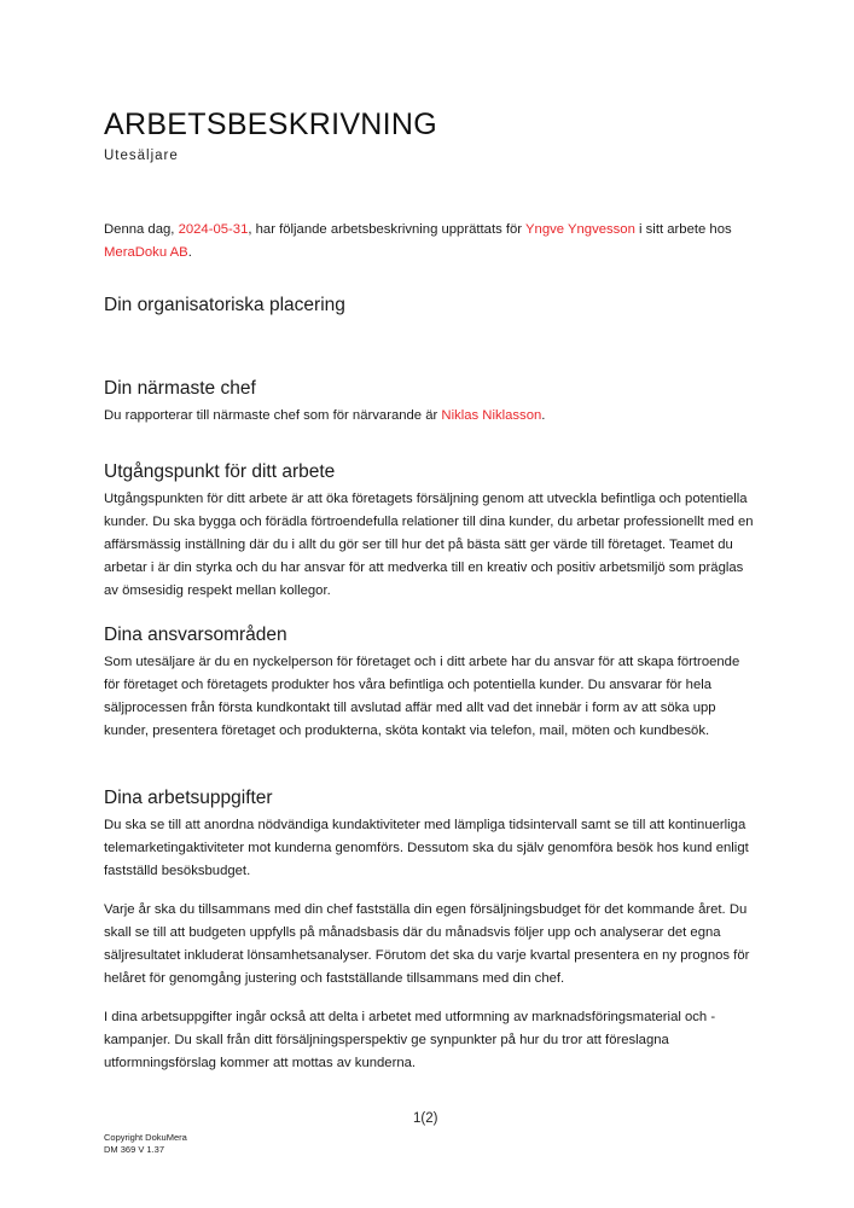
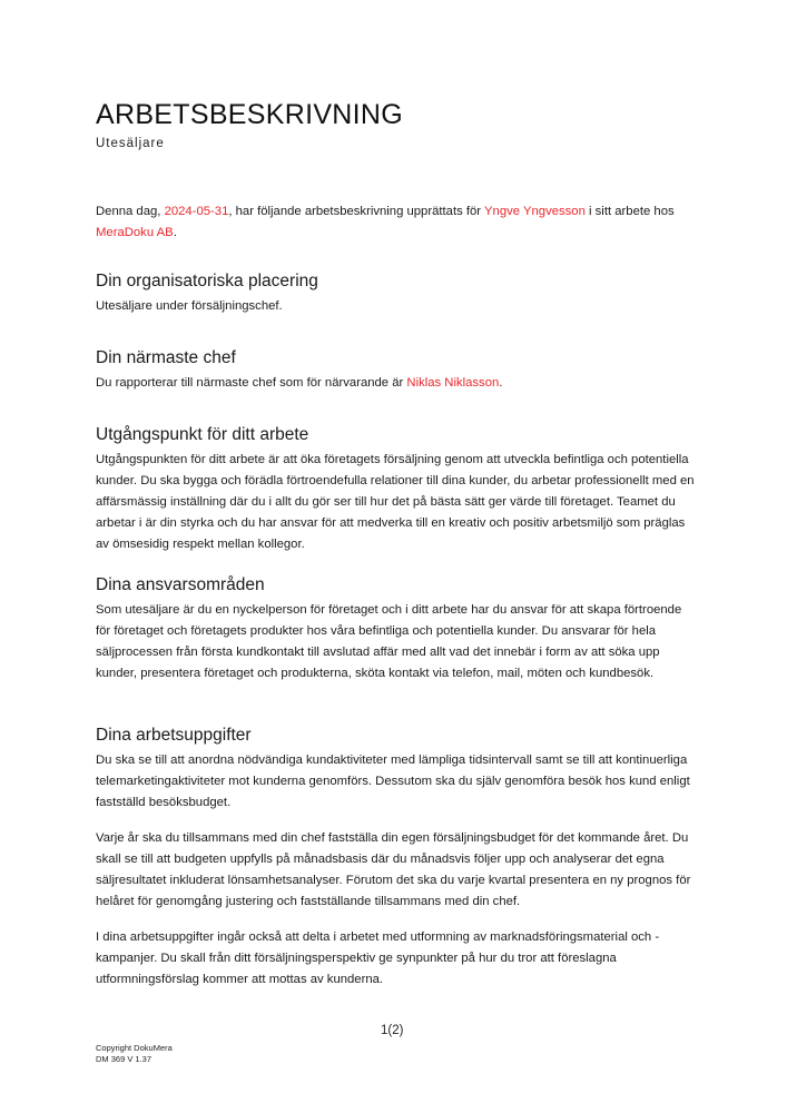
  ARBETSBESKRIVNING
  Utesäljare
  Denna dag, 2024-05-31, har följande arbetsbeskrivning upprättats för Yngve Yngvesson i sitt arbete hos MeraDoku AB.
  Din organisatoriska placering
+ Utesäljare under försäljningschef.
  Din närmaste chef
  Du rapporterar till närmaste chef som för närvarande är Niklas Niklasson.
  Utgångspunkt för ditt arbete
  Utgångspunkten för ditt arbete är att öka företagets försäljning genom att utveckla befintliga och potentiella kunder. Du ska bygga och förädla förtroendefulla relationer till dina kunder, du arbetar professionellt med en affärsmässig inställning där du i allt du gör ser till hur det på bästa sätt ger värde till företaget. Teamet du arbetar i är din styrka och du har ansvar för att medverka till en kreativ och positiv arbetsmiljö som präglas av ömsesidig respekt mellan kollegor.
  Dina ansvarsområden
  Som utesäljare är du en nyckelperson för företaget och i ditt arbete har du ansvar för att skapa förtroende för företaget och företagets produkter hos våra befintliga och potentiella kunder. Du ansvarar för hela säljprocessen från första kundkontakt till avslutad affär med allt vad det innebär i form av att söka upp kunder, presentera företaget och produkterna, sköta kontakt via telefon, mail, möten och kundbesök.
  Dina arbetsuppgifter
  Du ska se till att anordna nödvändiga kundaktiviteter med lämpliga tidsintervall samt se till att kontinuerliga telemarketingaktiviteter mot kunderna genomförs. Dessutom ska du själv genomföra besök hos kund enligt fastställd besöksbudget.
  Varje år ska du tillsammans med din chef fastställa din egen försäljningsbudget för det kommande året. Du skall se till att budgeten uppfylls på månadsbasis där du månadsvis följer upp och analyserar det egna säljresultatet inkluderat lönsamhetsanalyser. Förutom det ska du varje kvartal presentera en ny prognos för helåret för genomgång justering och fastställande tillsammans med din chef.
  I dina arbetsuppgifter ingår också att delta i arbetet med utformning av marknadsföringsmaterial och -kampanjer. Du skall från ditt försäljningsperspektiv ge synpunkter på hur du tror att föreslagna utformningsförslag kommer att mottas av kunderna.
  1(2)
  Copyright DokuMera
  DM 369 V 1.37
